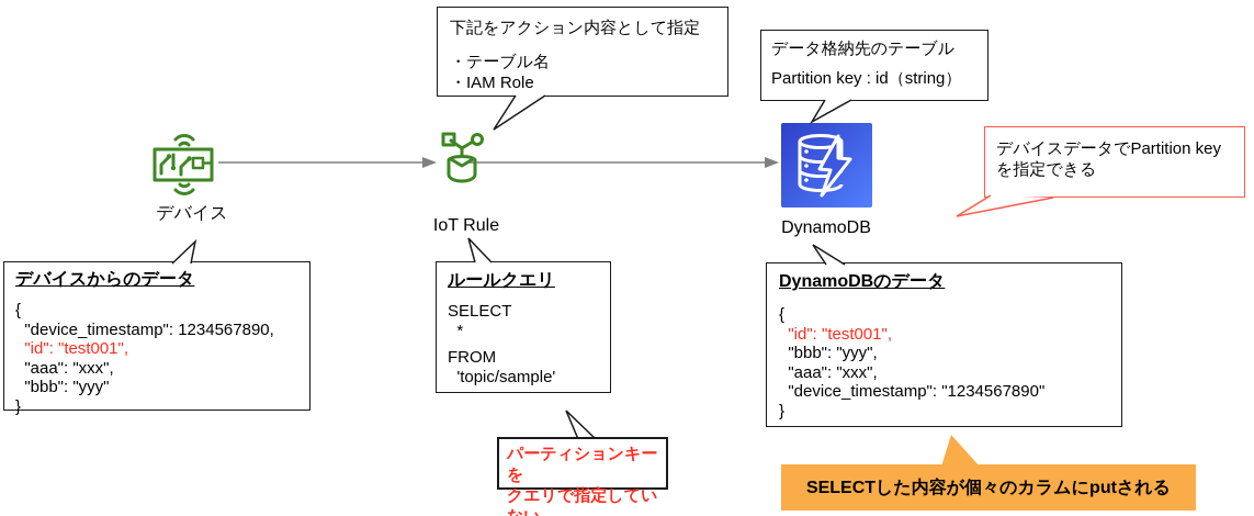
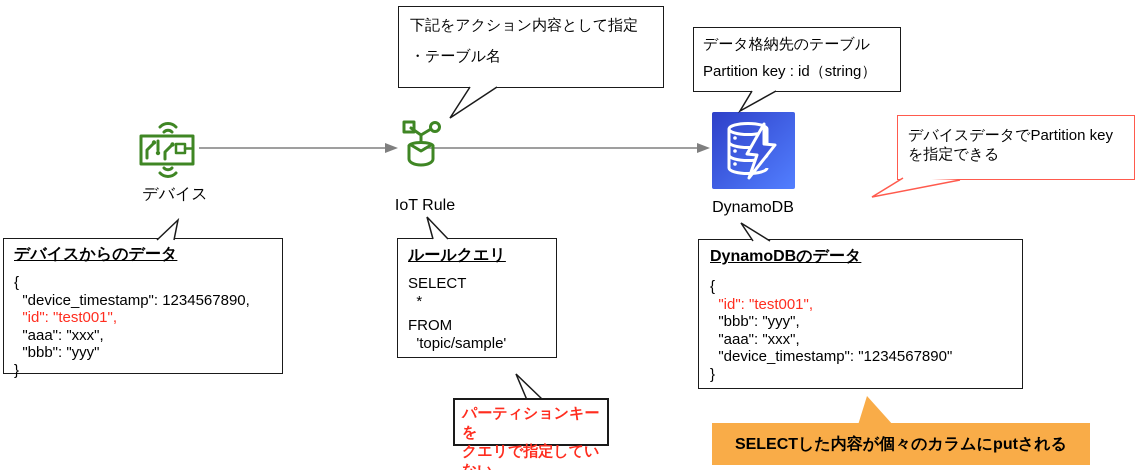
  デバイス
  IoT Rule
  DynamoDB
  下記をアクション内容として指定
  ・テーブル名
- ・IAM Role
  データ格納先のテーブル
  Partition key : id（string）
  デバイスデータでPartition key
  を指定できる
  デバイスからのデータ
  {
  "device_timestamp": 1234567890,
  "id": "test001",
  "aaa": "xxx",
  "bbb": "yyy"
  }
  ルールクエリ
  SELECT
  *
  FROM
  'topic/sample'
  パーティションキーを
  クエリで指定してい
  DynamoDBのデータ
  {
  "id": "test001",
  "bbb": "yyy",
  "aaa": "xxx",
  "device_timestamp": "1234567890"
  }
  SELECTした内容が個々のカラムにputされる
